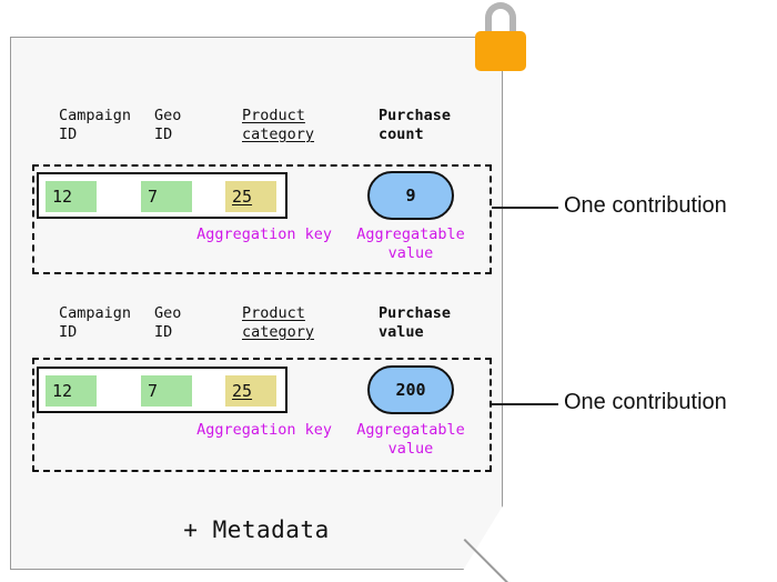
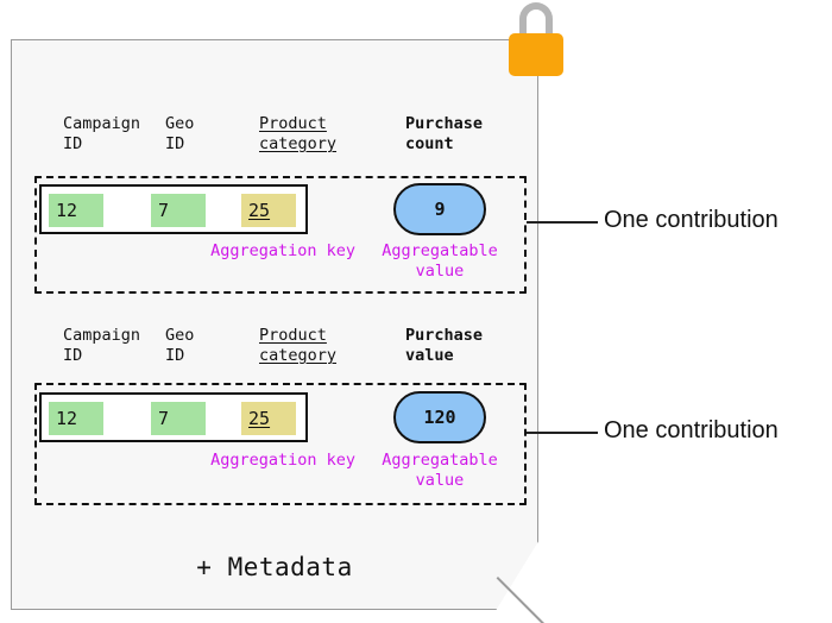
  Campaign
  ID
  Geo
  ID
  Product
  category
  Purchase
  count
  12
  7
  25
  9
  Aggregation key
  Aggregatable
  value
  One contribution
  Campaign
  ID
  Geo
  ID
  Product
  category
  Purchase
  value
  12
  7
  25
- 200
+ 120
  Aggregation key
  Aggregatable
  value
  One contribution
  + Metadata
